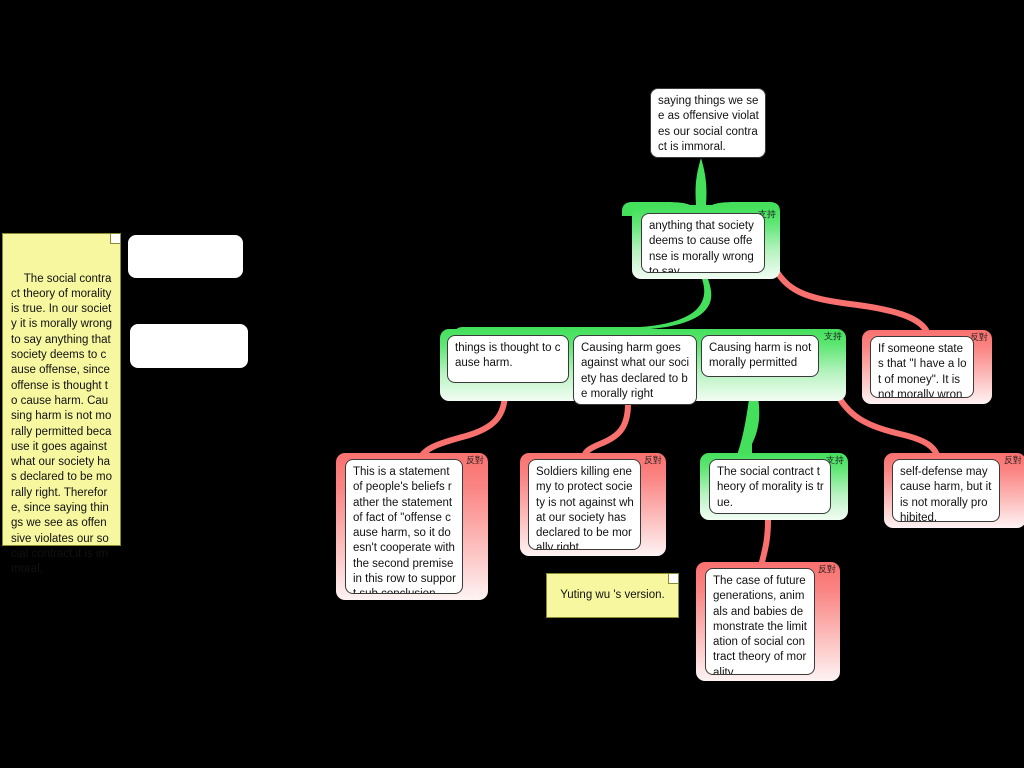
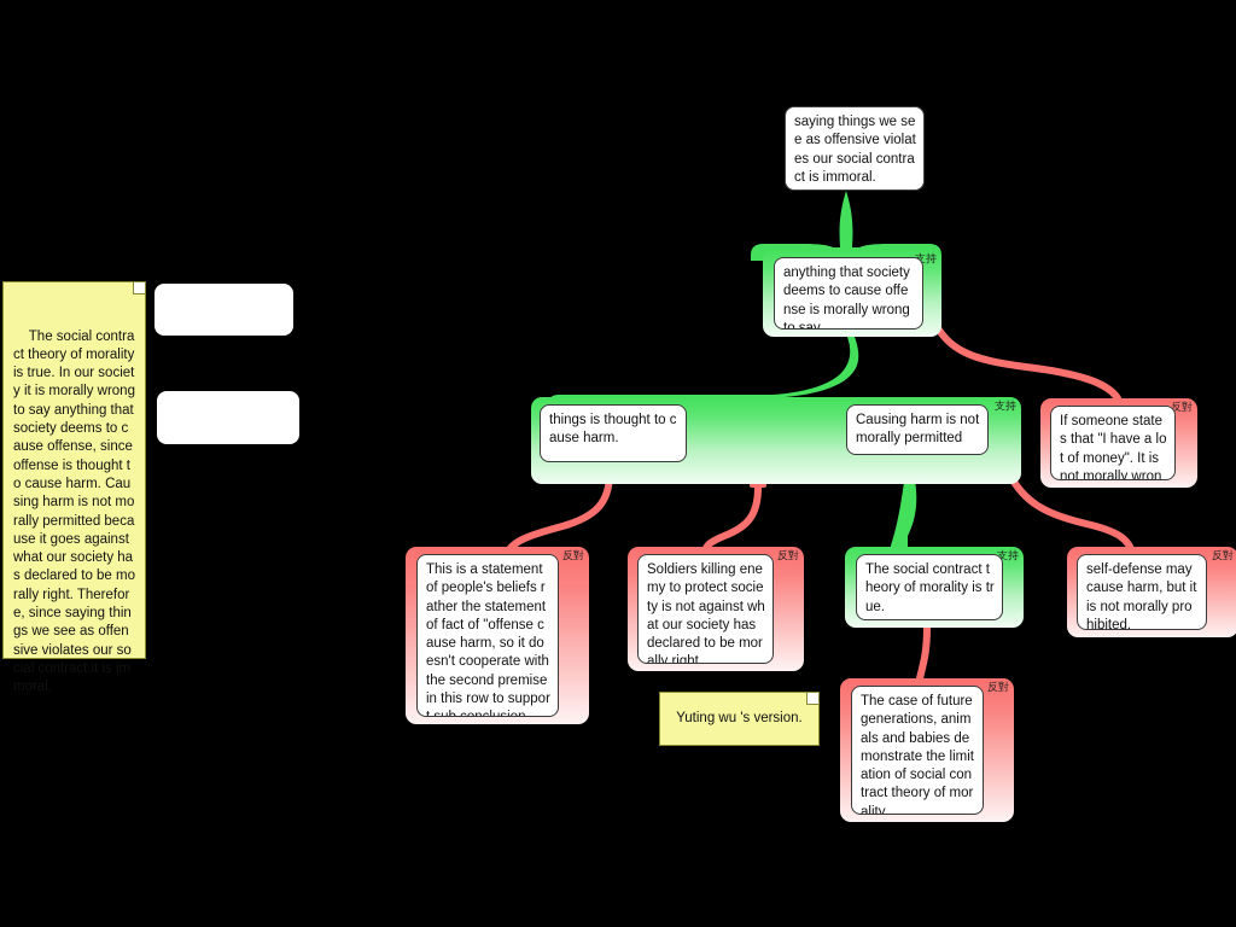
  saying things we see as offensive violates our social contract is immoral.
  anything that society deems to cause offense is morally wrong to say
  反對
  If someone states that "I have a lot of money". It is not morally wron
  支持
  things is thought to cause harm.
- Causing harm goes against what our society has declared to be morally right
  Causing harm is not morally permitted
  反對
  This is a statement of people's beliefs rather the statement of fact of "offense cause harm, so it doesn't cooperate with the second premise in this row to suppor
  反對
  Soldiers killing enemy to protect society is not against what our society has declared to be morally right.
  支持
  The social contract theory of morality is true.
  反對
  self-defense may cause harm, but it is not morally prohibited.
  反對
  The case of future generations, animals and babies demonstrate the limitation of social contract theory of morality.
  The social contract theory of morality is true. In our society it is morally wrong to say anything that society deems to cause offense, since offense is thought to cause harm. Causing harm is not morally permitted because it goes against what our society has declared to be morally right. Therefore, since saying things we see as offensive violates our so
  Yuting wu 's version.
